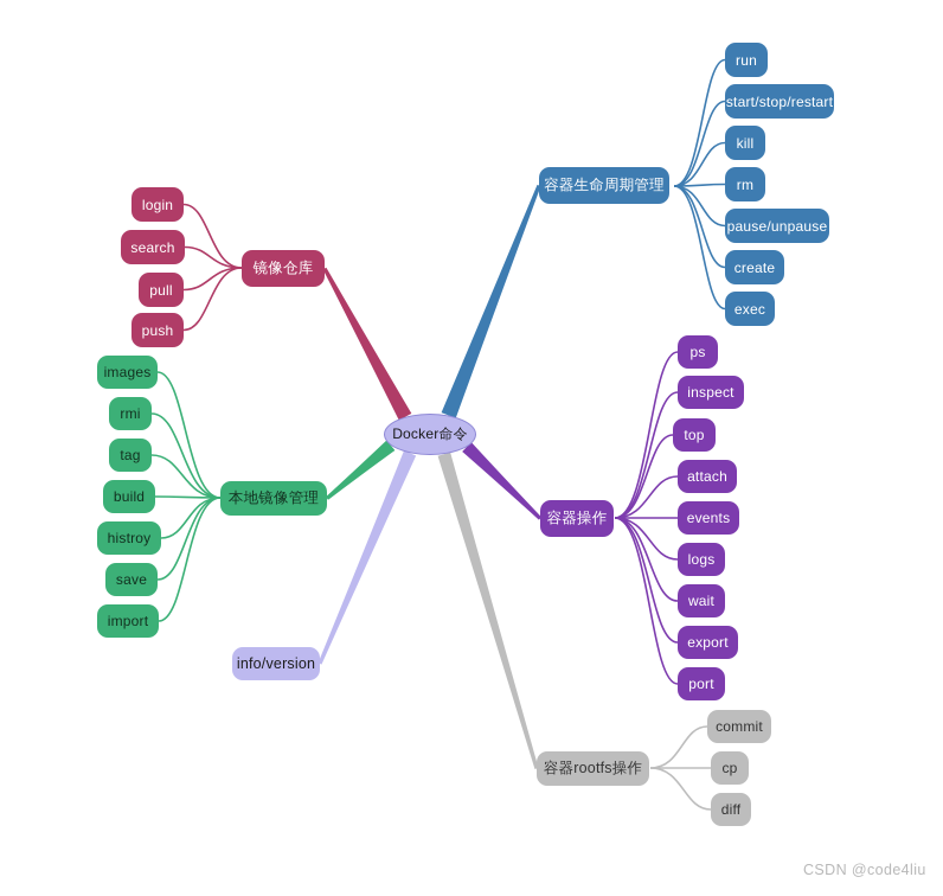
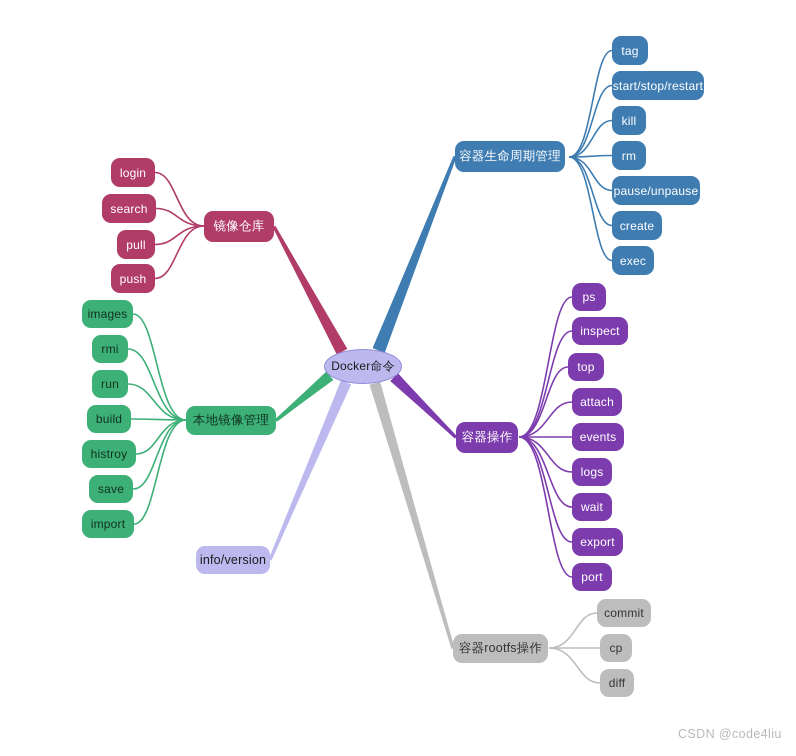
  容器生命周期管理
- run
+ tag
  start/stop/restart
  kill
  rm
  pause/unpause
  create
  exec
  镜像仓库
  login
  search
  pull
  push
  本地镜像管理
  images
  rmi
- tag
+ run
  build
  histroy
  save
  import
  容器操作
  ps
  inspect
  top
  attach
  events
  logs
  wait
  export
  port
  容器rootfs操作
  commit
  cp
  diff
  info/version
  Docker命令
  CSDN @code4liu
